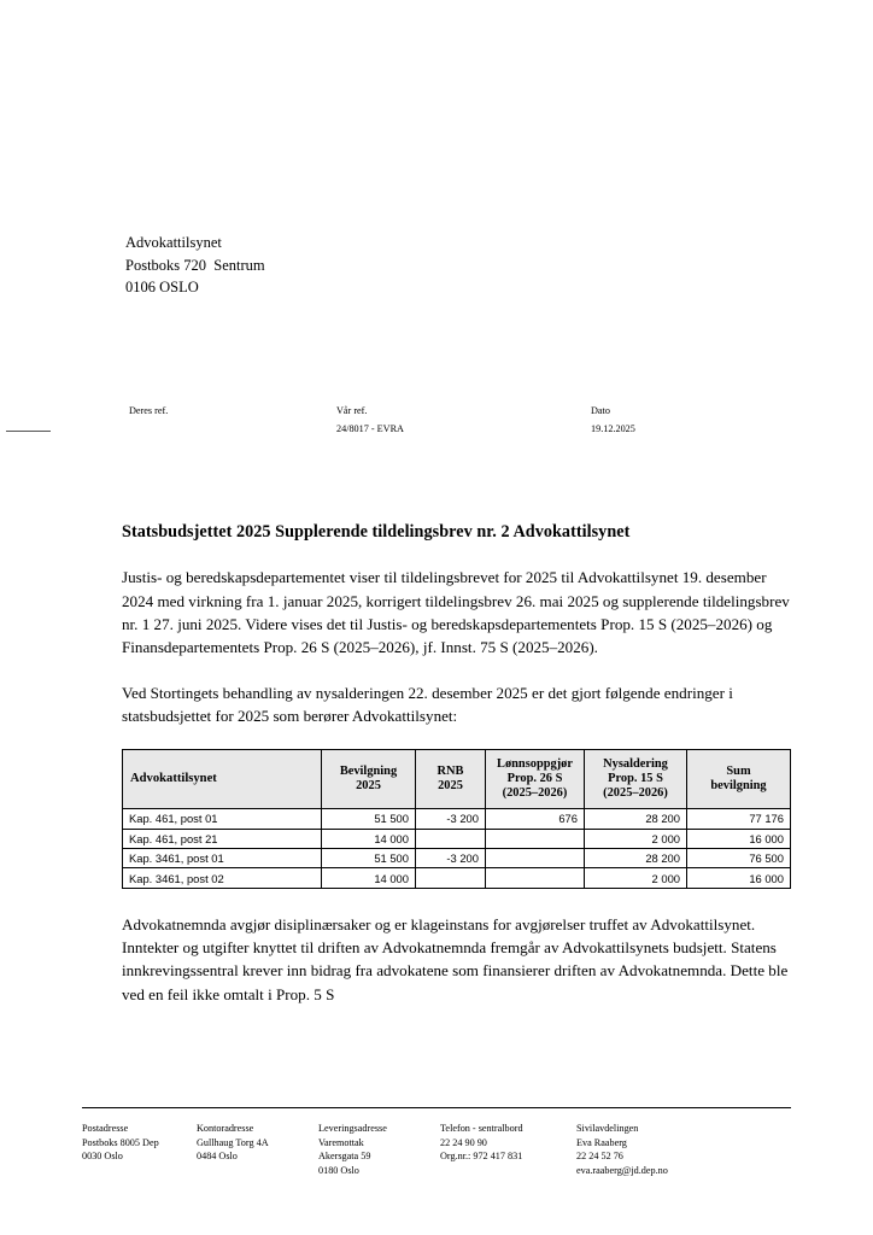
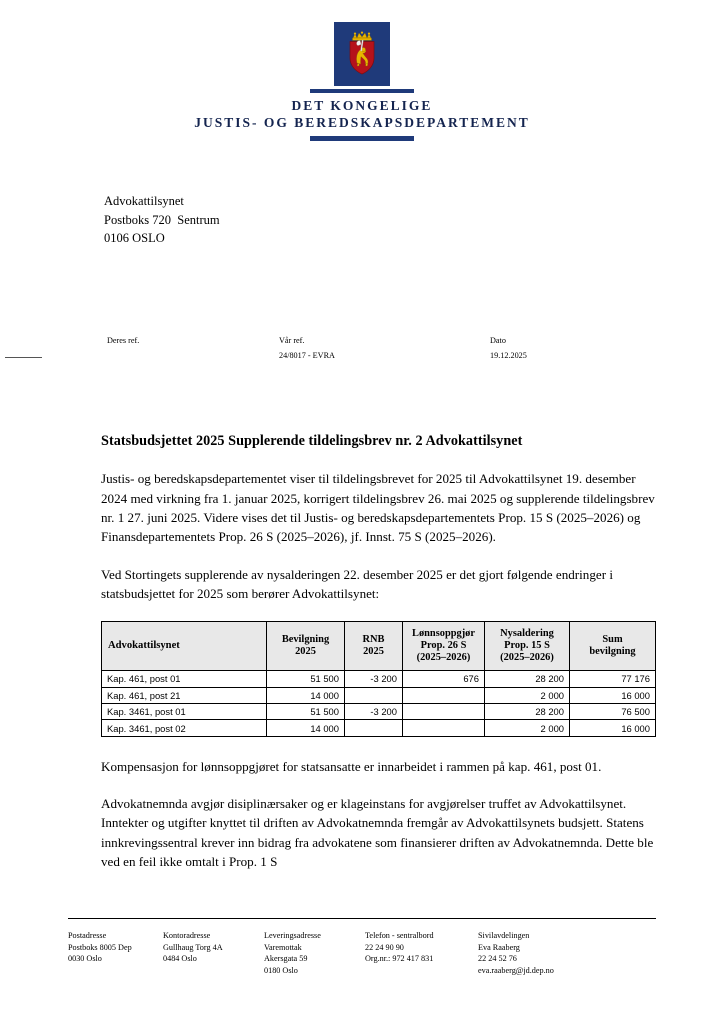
+ DET KONGELIGE
+ JUSTIS- OG BEREDSKAPSDEPARTEMENT
  Advokattilsynet
  Postboks 720 Sentrum
  0106 OSLO
  Deres ref.
  Vår ref.
  24/8017 - EVRA
  Dato
  19.12.2025
  Statsbudsjettet 2025 Supplerende tildelingsbrev nr. 2 Advokattilsynet
  Justis- og beredskapsdepartementet viser til tildelingsbrevet for 2025 til Advokattilsynet 19. desember 2024 med virkning fra 1. januar 2025, korrigert tildelingsbrev 26. mai 2025 og supplerende tildelingsbrev nr. 1 27. juni 2025. Videre vises det til Justis- og beredskapsdepartementets Prop. 15 S (2025–2026) og Finansdepartementets Prop. 26 S (2025–2026), jf. Innst. 75 S (2025–2026).
- Ved Stortingets behandling av nysalderingen 22. desember 2025 er det gjort følgende endringer i statsbudsjettet for 2025 som berører Advokattilsynet:
+ Ved Stortingets supplerende av nysalderingen 22. desember 2025 er det gjort følgende endringer i statsbudsjettet for 2025 som berører Advokattilsynet:
  Advokattilsynet	Bevilgning 2025	RNB 2025	Lønnsoppgjør Prop. 26 S (2025–2026)	Nysaldering Prop. 15 S (2025–2026)	Sum bevilgning
  Kap. 461, post 01	51 500	-3 200	676	28 200	77 176
  Kap. 461, post 21	14 000			2 000	16 000
  Kap. 3461, post 01	51 500	-3 200		28 200	76 500
  Kap. 3461, post 02	14 000			2 000	16 000
+ Kompensasjon for lønnsoppgjøret for statsansatte er innarbeidet i rammen på kap. 461, post 01.
- Advokatnemnda avgjør disiplinærsaker og er klageinstans for avgjørelser truffet av Advokattilsynet. Inntekter og utgifter knyttet til driften av Advokatnemnda fremgår av Advokattilsynets budsjett. Statens innkrevingssentral krever inn bidrag fra advokatene som finansierer driften av Advokatnemnda. Dette ble ved en feil ikke omtalt i Prop. 5 S
+ Advokatnemnda avgjør disiplinærsaker og er klageinstans for avgjørelser truffet av Advokattilsynet. Inntekter og utgifter knyttet til driften av Advokatnemnda fremgår av Advokattilsynets budsjett. Statens innkrevingssentral krever inn bidrag fra advokatene som finansierer driften av Advokatnemnda. Dette ble ved en feil ikke omtalt i Prop. 1 S
  Postadresse
  Postboks 8005 Dep
  0030 Oslo
  Kontoradresse
  Gullhaug Torg 4A
  0484 Oslo
  Leveringsadresse
  Varemottak
  Akersgata 59
  0180 Oslo
  Telefon - sentralbord
  22 24 90 90
  Org.nr.: 972 417 831
  Sivilavdelingen
  Eva Raaberg
  22 24 52 76
  eva.raaberg@jd.dep.no
